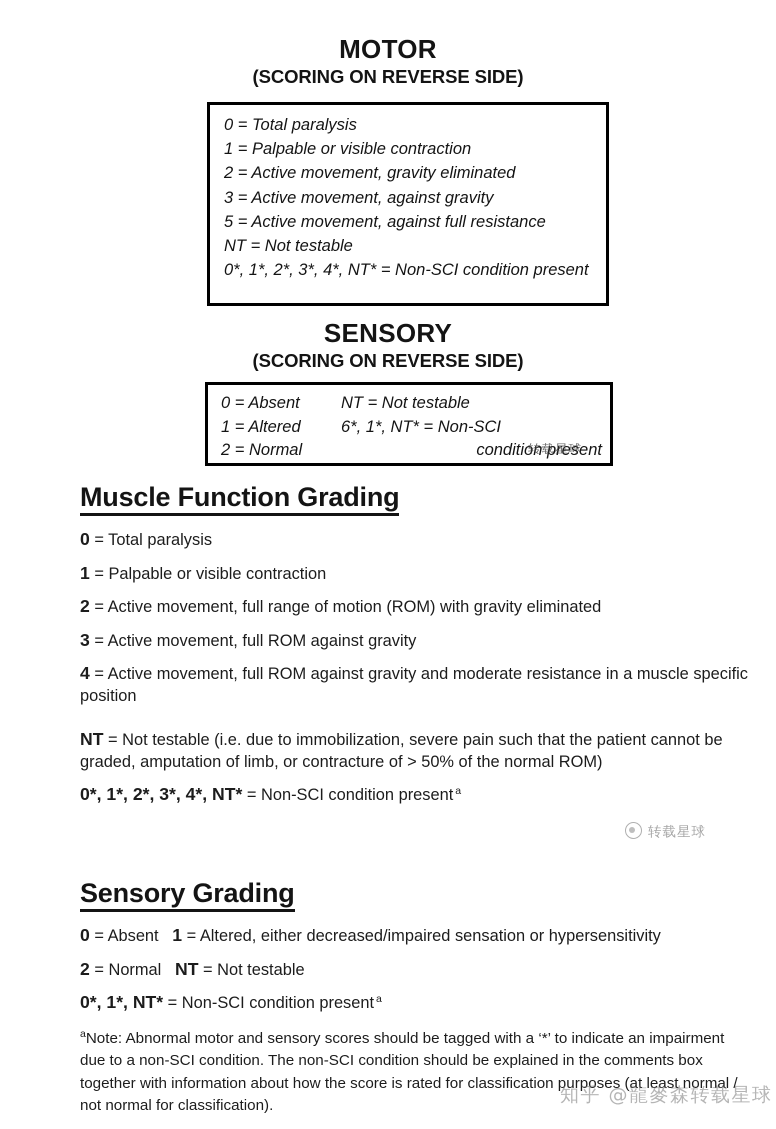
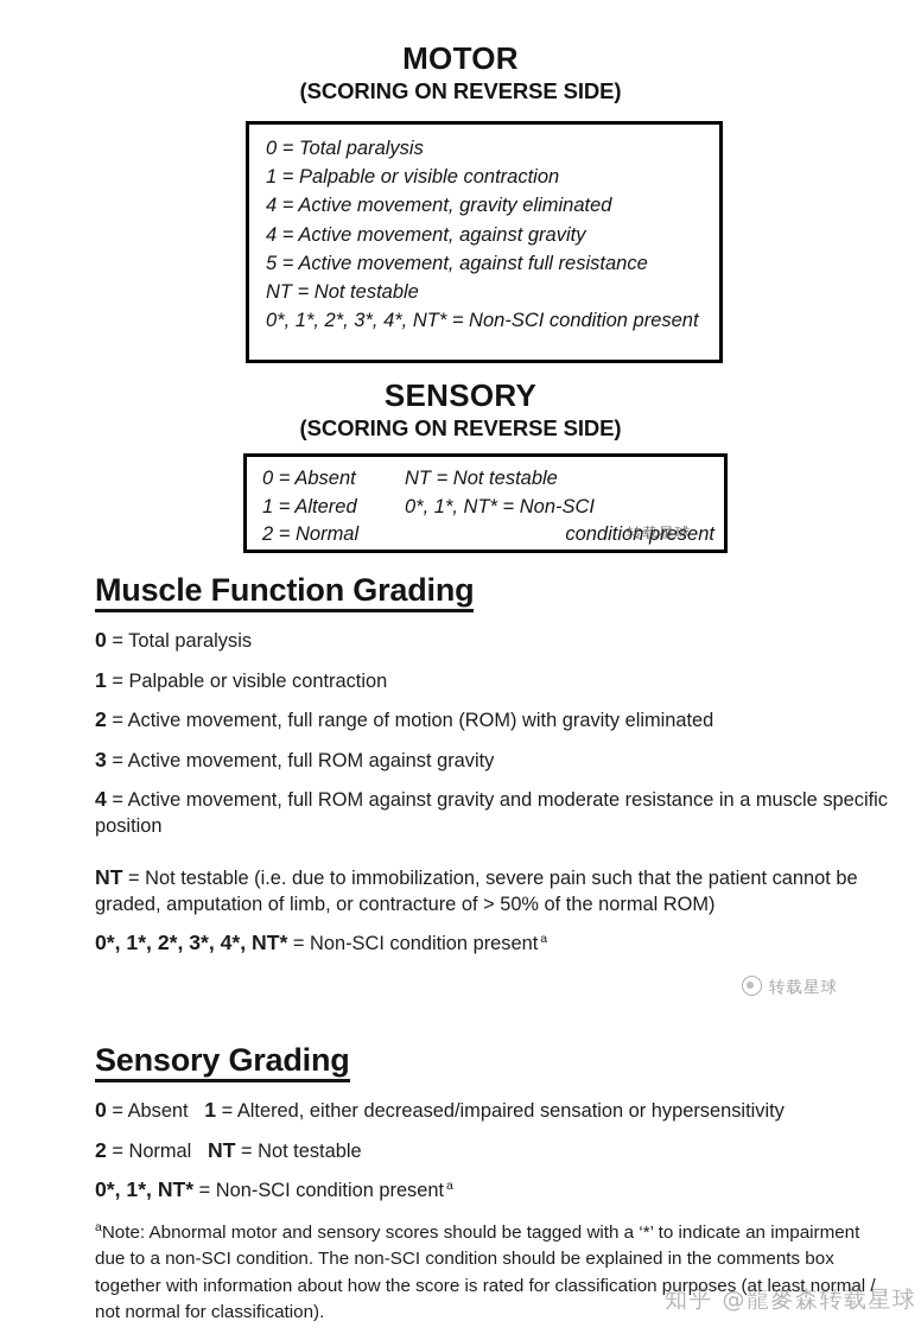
  MOTOR
  (SCORING ON REVERSE SIDE)
  0 = Total paralysis
  1 = Palpable or visible contraction
- 2 = Active movement, gravity eliminated
+ 4 = Active movement, gravity eliminated
- 3 = Active movement, against gravity
+ 4 = Active movement, against gravity
  5 = Active movement, against full resistance
  NT = Not testable
  0*, 1*, 2*, 3*, 4*, NT* = Non-SCI condition present
  SENSORY
  (SCORING ON REVERSE SIDE)
  0 = Absent
  NT = Not testable
  1 = Altered
- 6*, 1*, NT* = Non-SCI
+ 0*, 1*, NT* = Non-SCI
  2 = Normal
  condition present
  转载星球
  Muscle Function Grading
  0 = Total paralysis
  1 = Palpable or visible contraction
  2 = Active movement, full range of motion (ROM) with gravity eliminated
  3 = Active movement, full ROM against gravity
  4 = Active movement, full ROM against gravity and moderate resistance in a muscle specific position
  NT = Not testable (i.e. due to immobilization, severe pain such that the patient cannot be graded, amputation of limb, or contracture of > 50% of the normal ROM)
  0*, 1*, 2*, 3*, 4*, NT* = Non-SCI condition present a
  转载星球
  Sensory Grading
  0 = Absent 1 = Altered, either decreased/impaired sensation or hypersensitivity
  2 = Normal NT = Not testable
  0*, 1*, NT* = Non-SCI condition present a
  aNote: Abnormal motor and sensory scores should be tagged with a ‘*’ to indicate an impairment due to a non-SCI condition. The non-SCI condition should be explained in the comments box together with information about how the score is rated for classification purposes (at least normal / not normal for classification).
  知乎 @龍麥森转载星球
